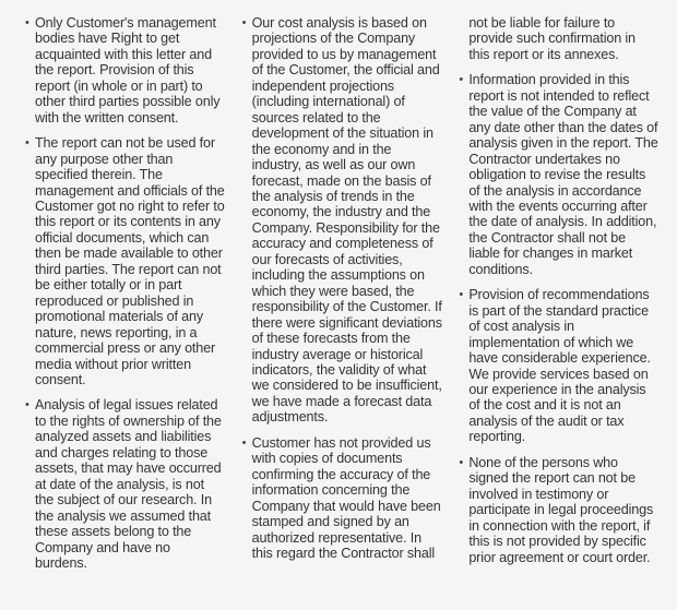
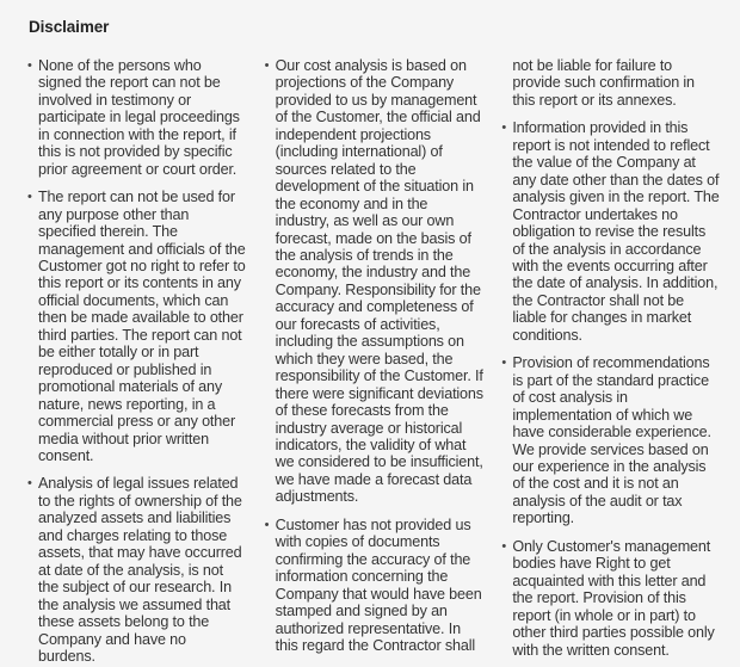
+ Disclaimer
  •
- Only Customer's management bodies have Right to get acquainted with this letter and the report. Provision of this report (in whole or in part) to other third parties possible only with the written consent.
+ None of the persons who signed the report can not be involved in testimony or participate in legal proceedings in connection with the report, if this is not provided by specific prior agreement or court order.
  •
  The report can not be used for any purpose other than specified therein. The management and officials of the Customer got no right to refer to this report or its contents in any official documents, which can then be made available to other third parties. The report can not be either totally or in part reproduced or published in promotional materials of any nature, news reporting, in a commercial press or any other media without prior written consent.
  •
  Analysis of legal issues related to the rights of ownership of the analyzed assets and liabilities and charges relating to those assets, that may have occurred at date of the analysis, is not the subject of our research. In the analysis we assumed that these assets belong to the Company and have no burdens.
  •
  Our cost analysis is based on projections of the Company provided to us by management of the Customer, the official and independent projections (including international) of sources related to the development of the situation in the economy and in the industry, as well as our own forecast, made on the basis of the analysis of trends in the economy, the industry and the Company. Responsibility for the accuracy and completeness of our forecasts of activities, including the assumptions on which they were based, the responsibility of the Customer. If there were significant deviations of these forecasts from the industry average or historical indicators, the validity of what we considered to be insufficient, we have made a forecast data adjustments.
  •
  Customer has not provided us with copies of documents confirming the accuracy of the information concerning the Company that would have been stamped and signed by an authorized representative. In this regard the Contractor shall not be liable for failure to provide such confirmation in this report or its annexes.
  •
  Information provided in this report is not intended to reflect the value of the Company at any date other than the dates of analysis given in the report. The Contractor undertakes no obligation to revise the results of the analysis in accordance with the events occurring after the date of analysis. In addition, the Contractor shall not be liable for changes in market conditions.
  •
  Provision of recommendations is part of the standard practice of cost analysis in implementation of which we have considerable experience. We provide services based on our experience in the analysis of the cost and it is not an analysis of the audit or tax reporting.
  •
- None of the persons who signed the report can not be involved in testimony or participate in legal proceedings in connection with the report, if this is not provided by specific prior agreement or court order.
+ Only Customer's management bodies have Right to get acquainted with this letter and the report. Provision of this report (in whole or in part) to other third parties possible only with the written consent.
